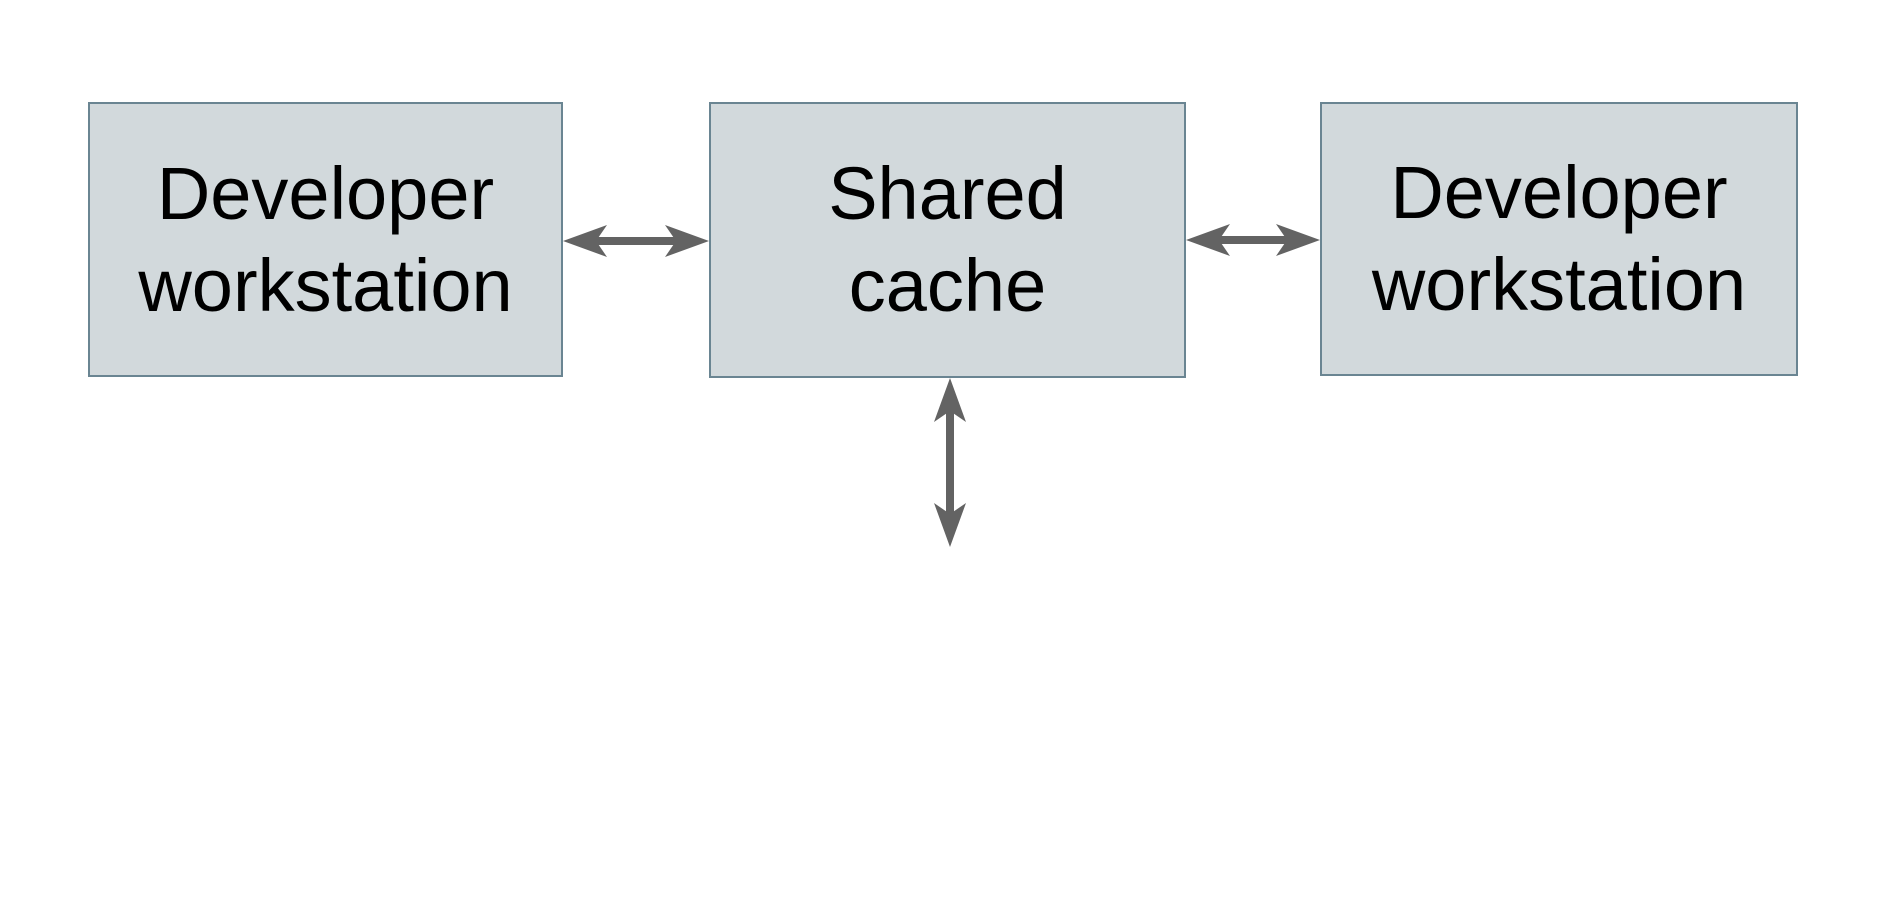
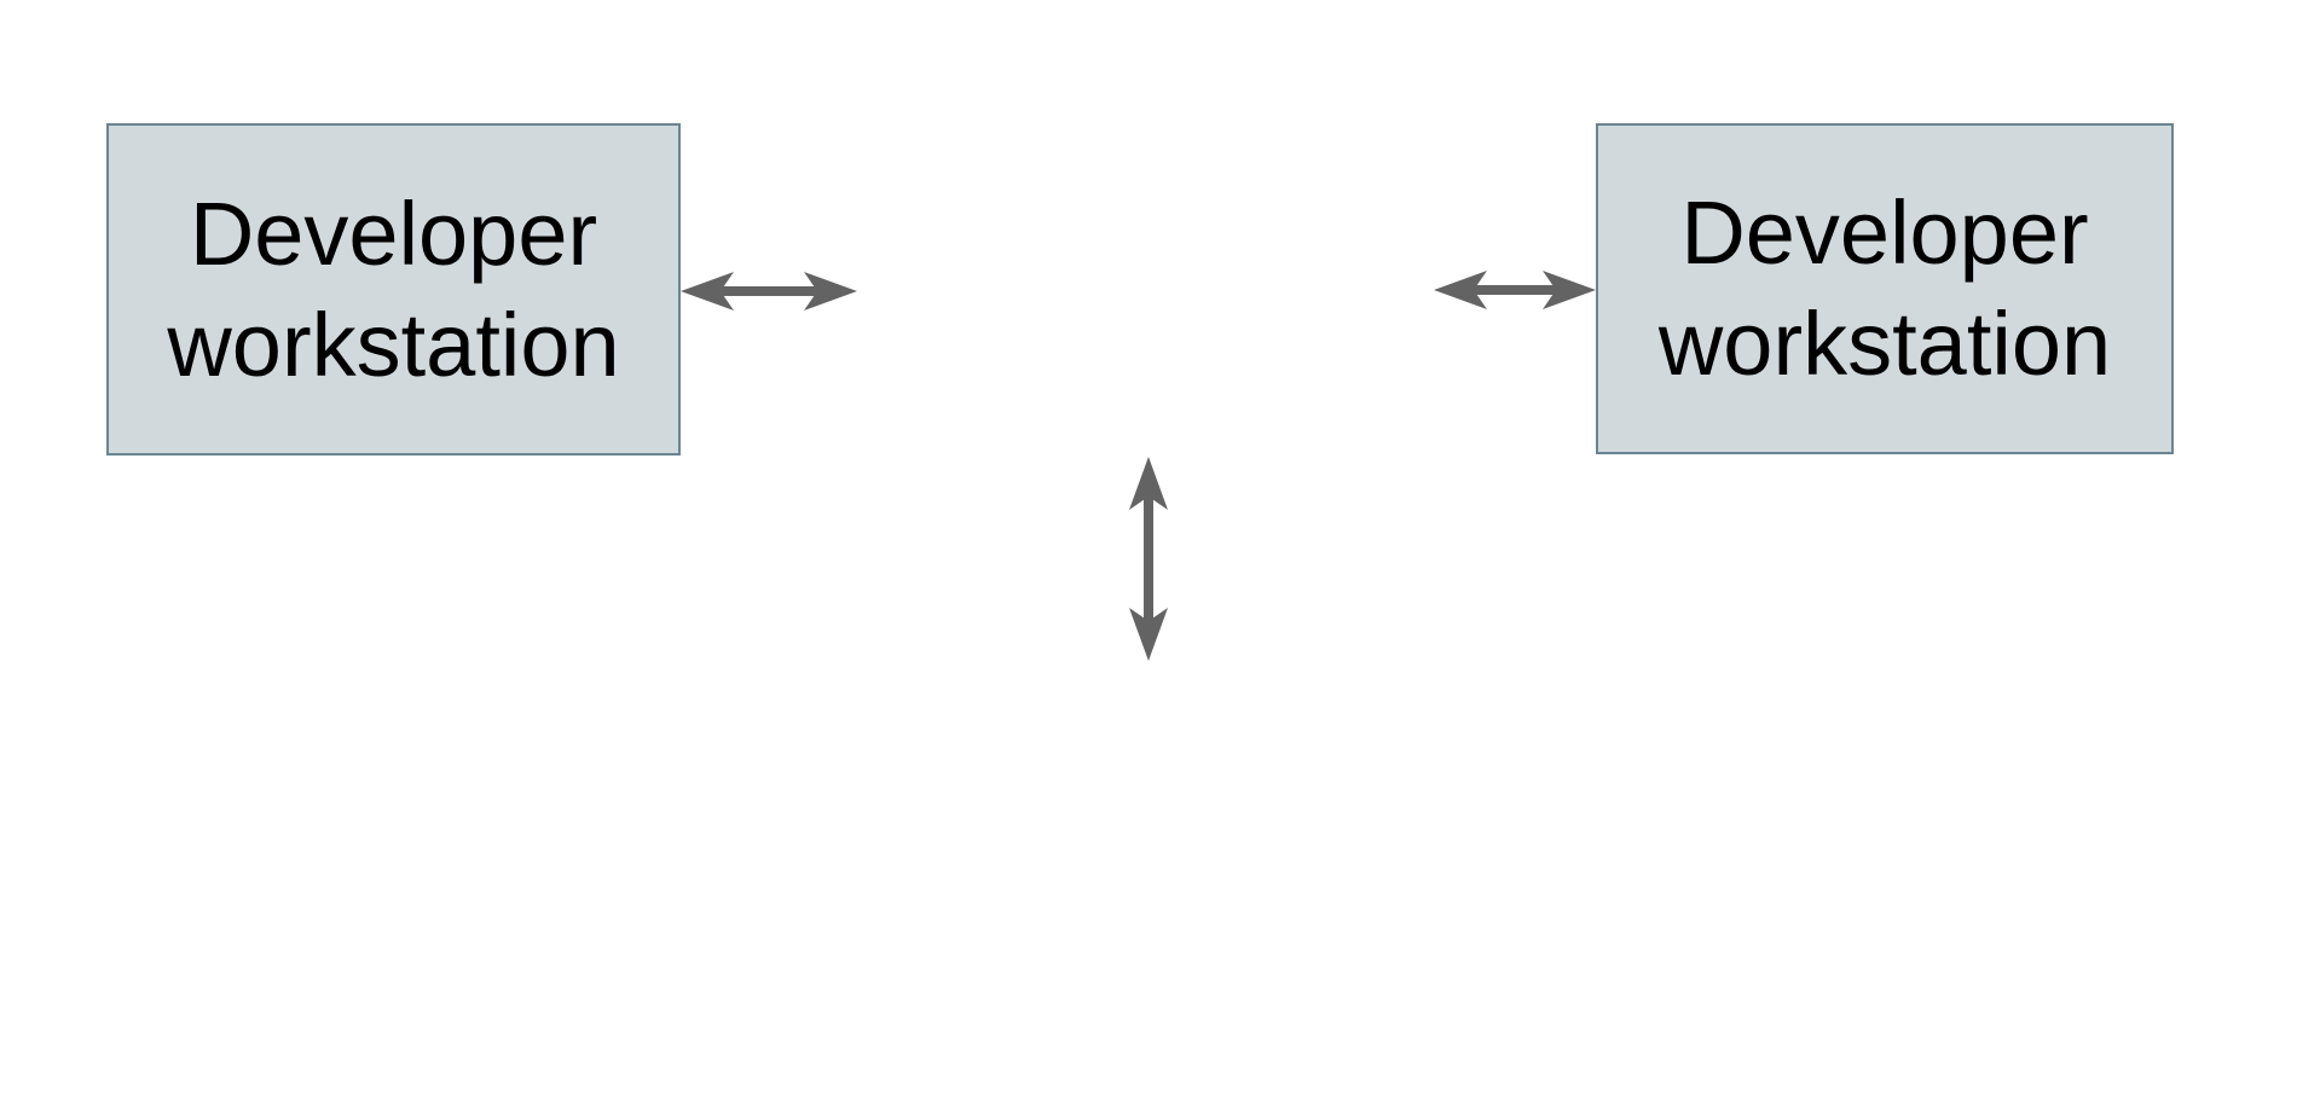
  Developer
  workstation
- Shared
- cache
  Developer
  workstation
